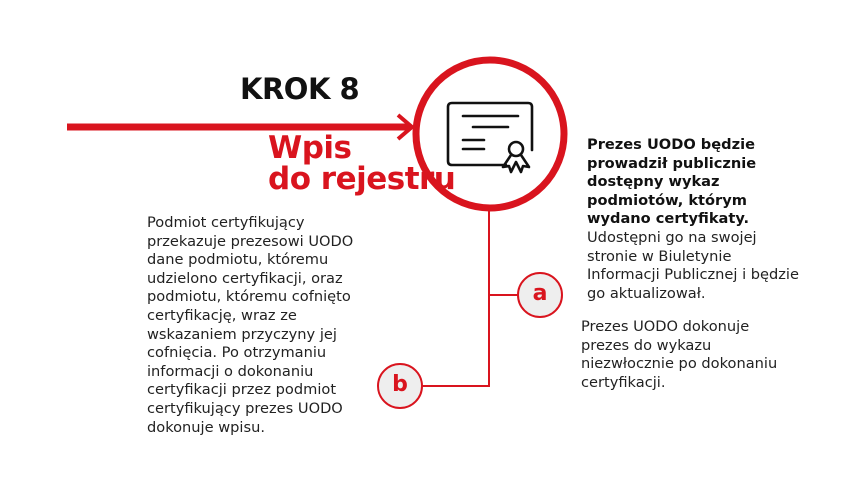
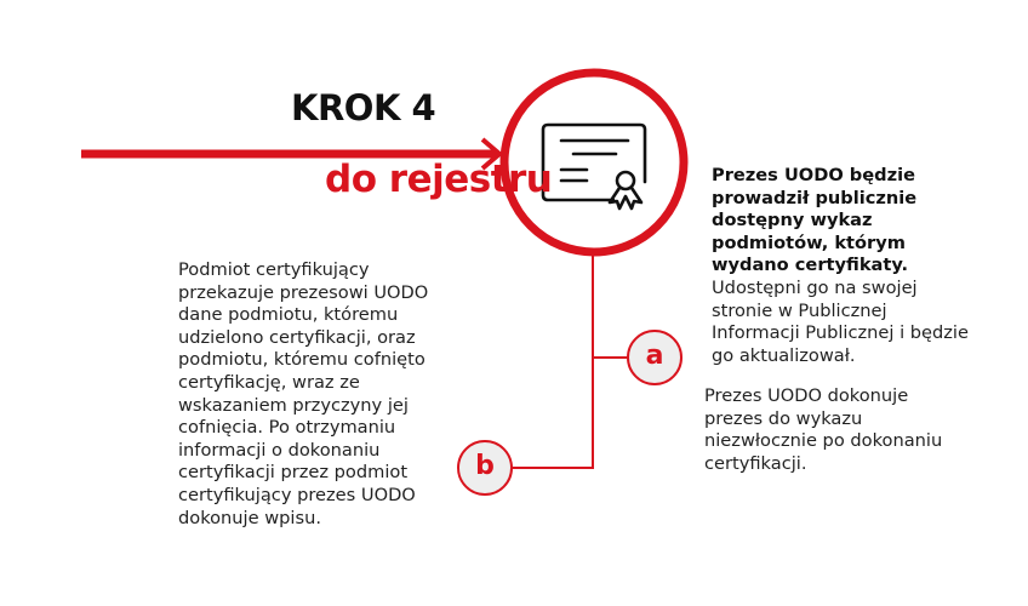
- KROK 8
+ KROK 4
- Wpis
  do rejestru
  a
  b
  Podmiot certyfikujący przekazuje prezesowi UODO dane podmiotu, któremu udzielono certyfikacji, oraz podmiotu, któremu cofnięto certyfikację, wraz ze wskazaniem przyczyny jej cofnięcia. Po otrzymaniu informacji o dokonaniu certyfikacji przez podmiot certyfikujący prezes UODO dokonuje wpisu.
- Prezes UODO będzie prowadził publicznie dostępny wykaz podmiotów, którym wydano certyfikaty. Udostępni go na swojej stronie w Biuletynie Informacji Publicznej i będzie go aktualizował.
+ Prezes UODO będzie prowadził publicznie dostępny wykaz podmiotów, którym wydano certyfikaty. Udostępni go na swojej stronie w Publicznej Informacji Publicznej i będzie go aktualizował.
  Prezes UODO dokonuje prezes do wykazu niezwłocznie po dokonaniu certyfikacji.
